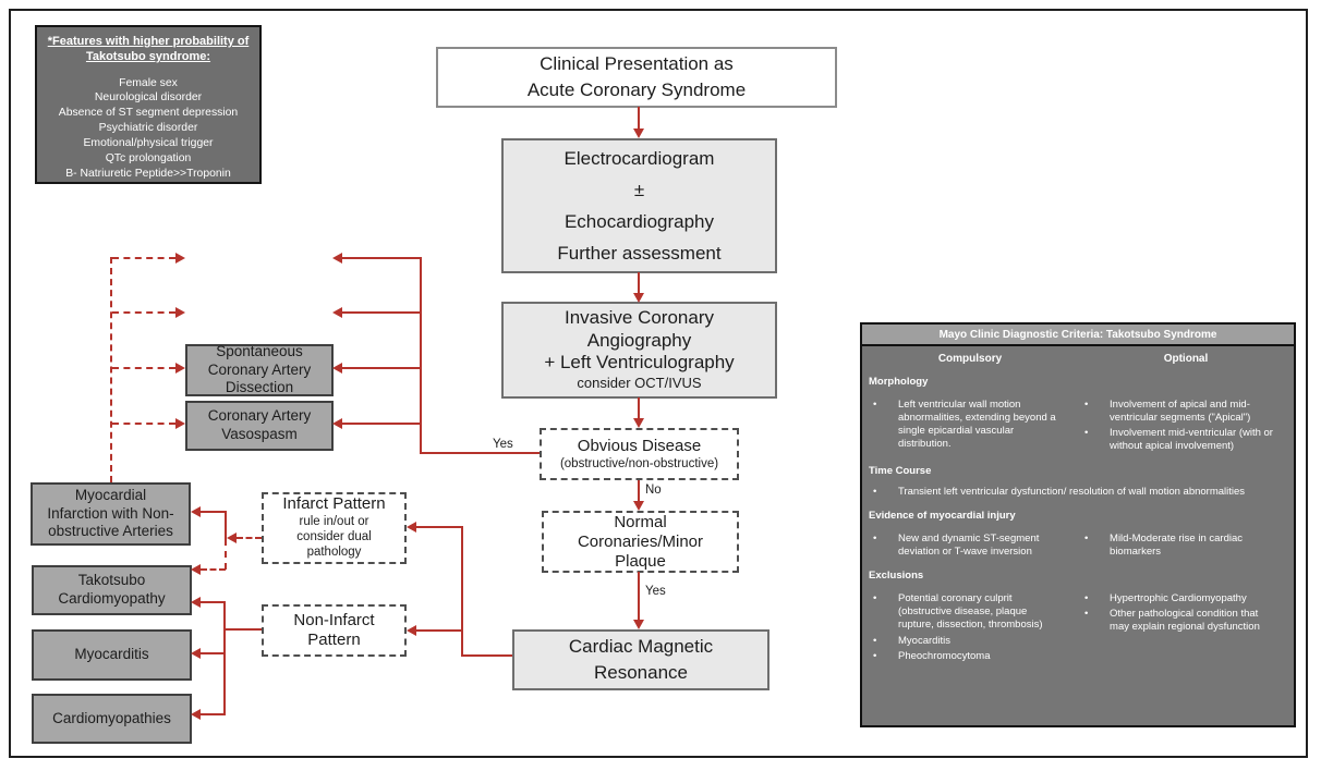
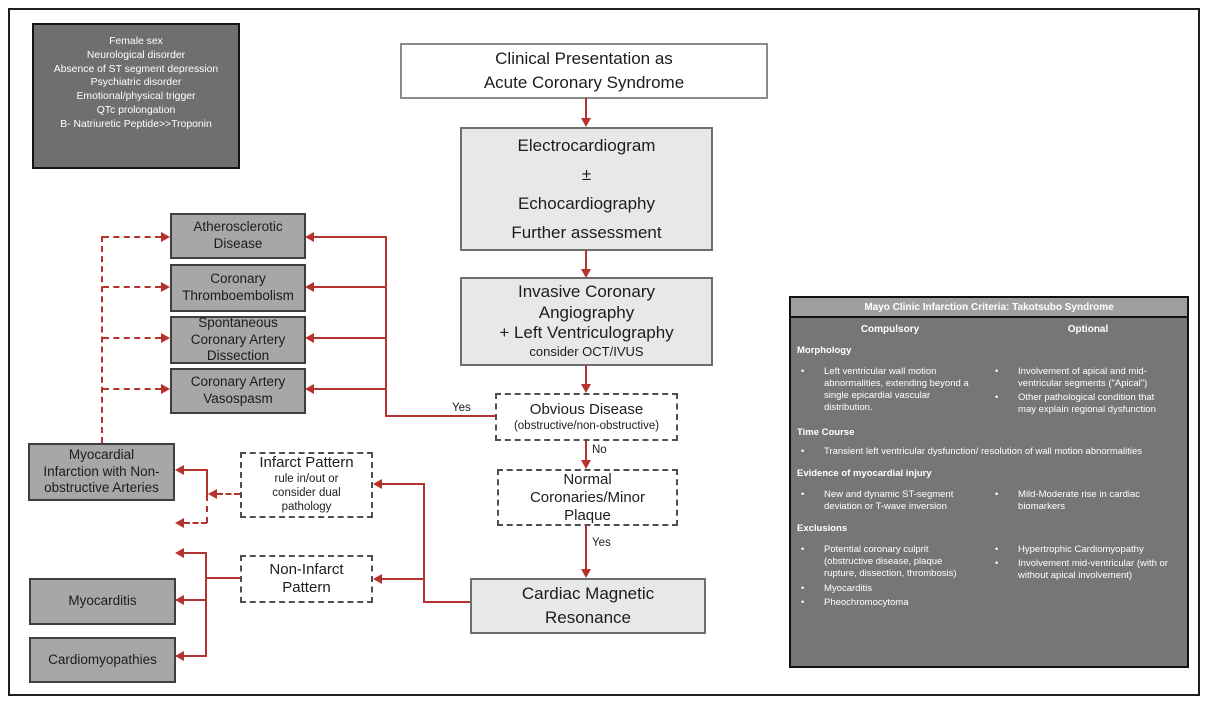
- *Features with higher probability of
- Takotsubo syndrome:
  Female sex
  Neurological disorder
  Absence of ST segment depression
  Psychiatric disorder
  Emotional/physical trigger
  QTc prolongation
  B- Natriuretic Peptide>>Troponin
  Clinical Presentation as
  Acute Coronary Syndrome
  Electrocardiogram
  ±
  Echocardiography
  Further assessment
  Invasive Coronary
  Angiography
  + Left Ventriculography
  consider OCT/IVUS
  Obvious Disease
  (obstructive/non-obstructive)
  Normal
  Coronaries/Minor
  Plaque
  Cardiac Magnetic
  Resonance
+ Atherosclerotic
+ Disease
+ Coronary
+ Thromboembolism
  Spontaneous
  Coronary Artery
  Dissection
  Coronary Artery
  Vasospasm
  Myocardial
  Infarction with Non-
  obstructive Arteries
- Takotsubo
- Cardiomyopathy
  Myocarditis
  Cardiomyopathies
  Infarct Pattern
  rule in/out or
  consider dual
  pathology
  Non-Infarct
  Pattern
  No
  Yes
  Yes
- Mayo Clinic Diagnostic Criteria: Takotsubo Syndrome
+ Mayo Clinic Infarction Criteria: Takotsubo Syndrome
  Compulsory
  Optional
  Morphology
  •
  Left ventricular wall motion abnormalities, extending beyond a single epicardial vascular distribution.
  •
  Involvement of apical and mid-ventricular segments ("Apical")
  •
- Involvement mid-ventricular (with or without apical involvement)
+ Other pathological condition that may explain regional dysfunction
  Time Course
  •
  Transient left ventricular dysfunction/ resolution of wall motion abnormalities
  Evidence of myocardial injury
  •
  New and dynamic ST-segment deviation or T-wave inversion
  •
  Mild-Moderate rise in cardiac biomarkers
  Exclusions
  •
  Potential coronary culprit (obstructive disease, plaque rupture, dissection, thrombosis)
  •
  Myocarditis
  •
  Pheochromocytoma
  •
  Hypertrophic Cardiomyopathy
  •
- Other pathological condition that may explain regional dysfunction
+ Involvement mid-ventricular (with or without apical involvement)
